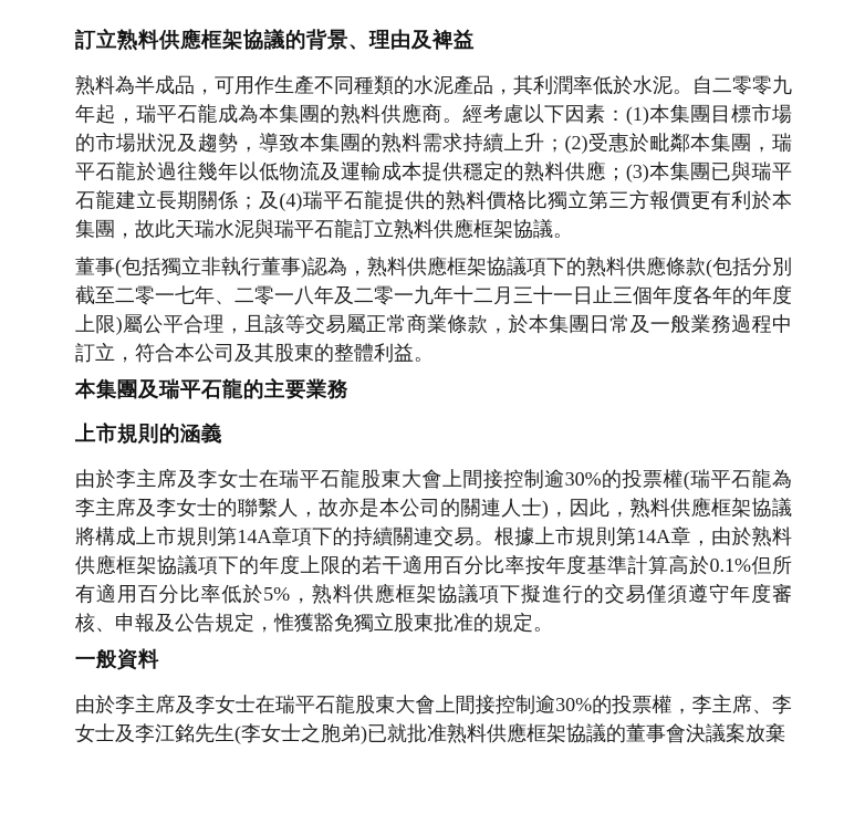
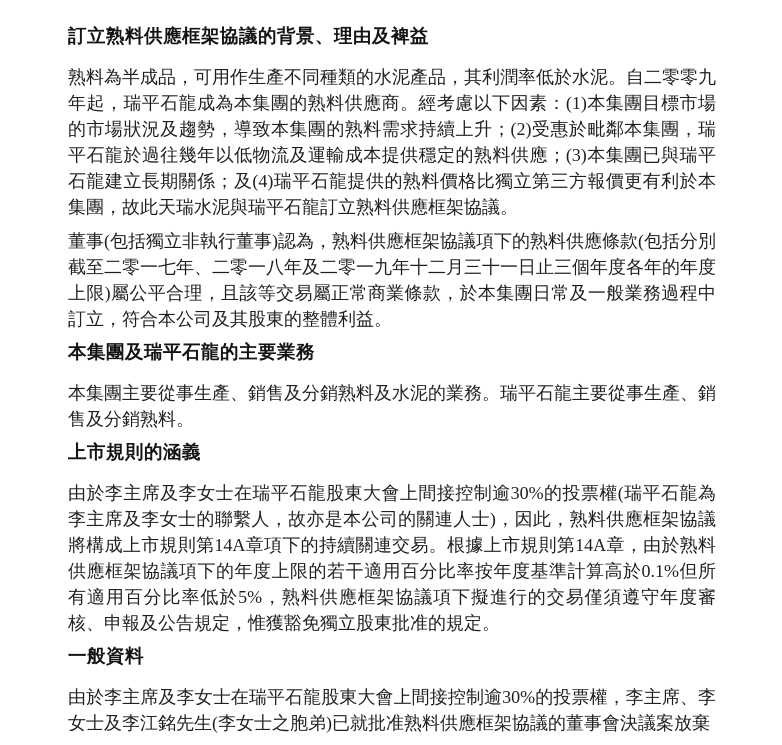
  訂立熟料供應框架協議的背景、理由及裨益
  熟料為半成品，可用作生產不同種類的水泥產品，其利潤率低於水泥。自二零零九年起，瑞平石龍成為本集團的熟料供應商。經考慮以下因素：(1)本集團目標市場的市場狀況及趨勢，導致本集團的熟料需求持續上升；(2)受惠於毗鄰本集團，瑞平石龍於過往幾年以低物流及運輸成本提供穩定的熟料供應；(3)本集團已與瑞平石龍建立長期關係；及(4)瑞平石龍提供的熟料價格比獨立第三方報價更有利於本集團，故此天瑞水泥與瑞平石龍訂立熟料供應框架協議。
  董事(包括獨立非執行董事)認為，熟料供應框架協議項下的熟料供應條款(包括分別截至二零一七年、二零一八年及二零一九年十二月三十一日止三個年度各年的年度上限)屬公平合理，且該等交易屬正常商業條款，於本集團日常及一般業務過程中訂立，符合本公司及其股東的整體利益。
  本集團及瑞平石龍的主要業務
+ 本集團主要從事生產、銷售及分銷熟料及水泥的業務。瑞平石龍主要從事生產、銷售及分銷熟料。
  上市規則的涵義
  由於李主席及李女士在瑞平石龍股東大會上間接控制逾30%的投票權(瑞平石龍為李主席及李女士的聯繫人，故亦是本公司的關連人士)，因此，熟料供應框架協議將構成上市規則第14A章項下的持續關連交易。根據上市規則第14A章，由於熟料供應框架協議項下的年度上限的若干適用百分比率按年度基準計算高於0.1%但所有適用百分比率低於5%，熟料供應框架協議項下擬進行的交易僅須遵守年度審核、申報及公告規定，惟獲豁免獨立股東批准的規定。
  一般資料
  由於李主席及李女士在瑞平石龍股東大會上間接控制逾30%的投票權，李主席、李女士及李江銘先生(李女士之胞弟)已就批准熟料供應框架協議的董事會決議案放棄
